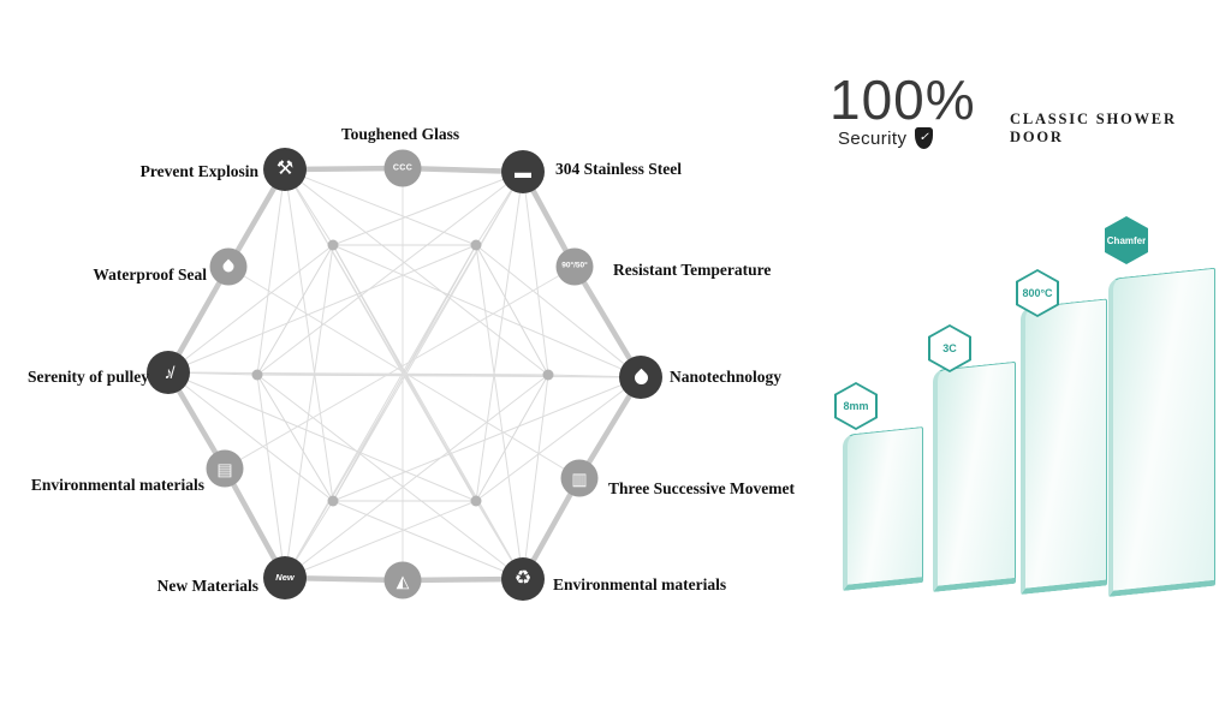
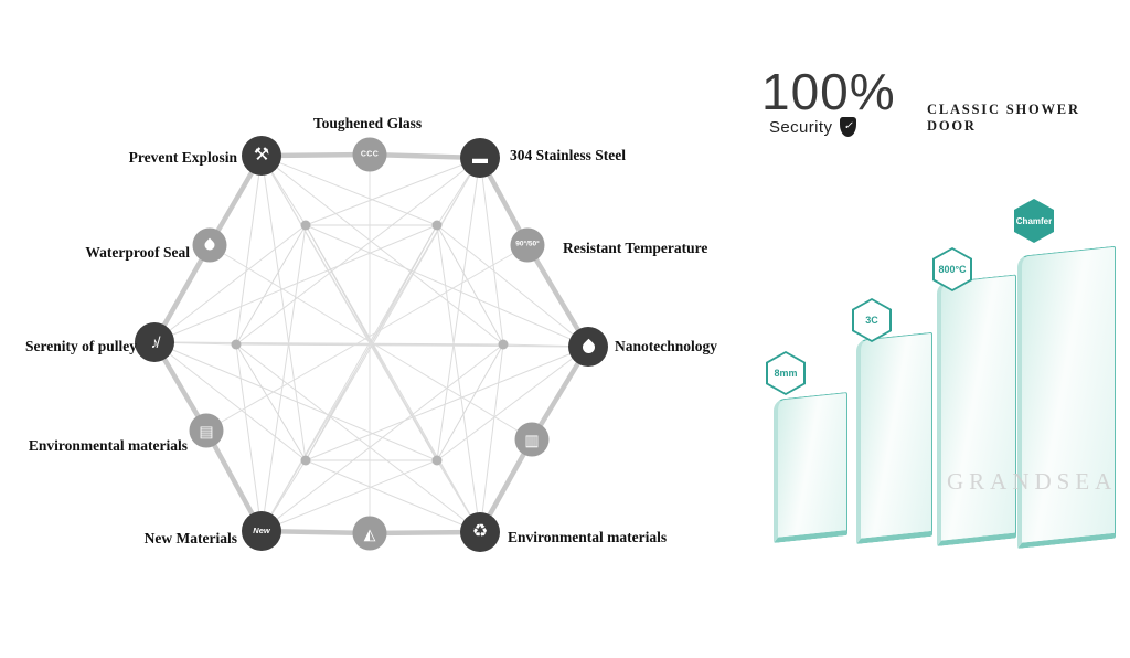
  ▬
  ▥
  ♻
  ◭
  New
  ▤
  ♪̸
  ⚒
  Toughened Glass
  304 Stainless Steel
  Resistant Temperature
  Nanotechnology
- Three Successive Movemet
  Environmental materials
  New Materials
  Environmental materials
  Serenity of pulley
  Waterproof Seal
  Prevent Explosin
  100%
  Security
  ✓
  CLASSIC SHOWER DOOR
  8mm
  3C
  800°C
  Chamfer
+ GRANDSEA
